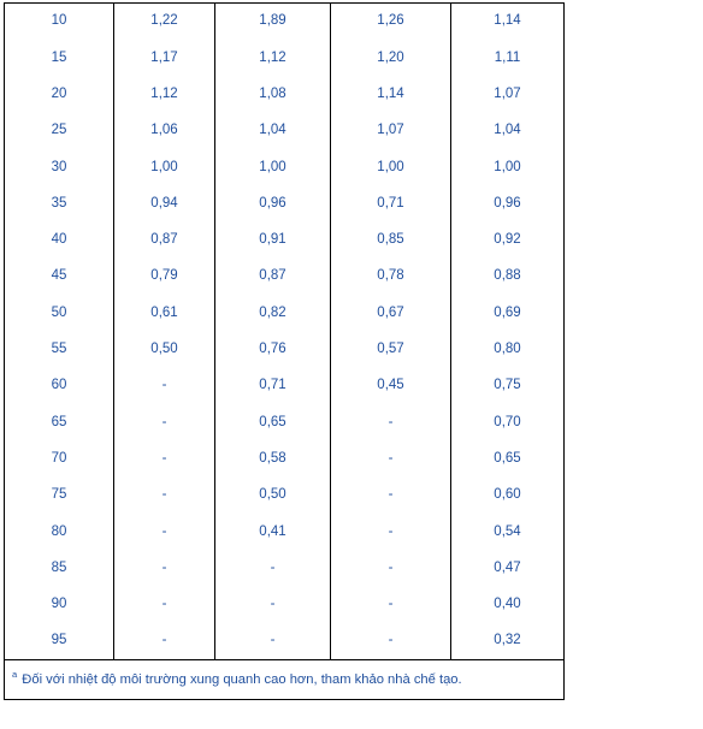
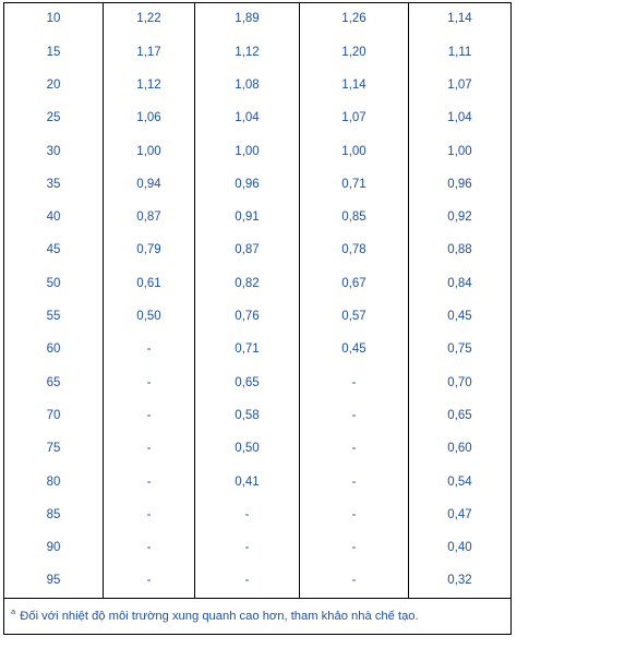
  10	1,22	1,89	1,26	1,14
  15	1,17	1,12	1,20	1,11
  20	1,12	1,08	1,14	1,07
  25	1,06	1,04	1,07	1,04
  30	1,00	1,00	1,00	1,00
  35	0,94	0,96	0,71	0,96
  40	0,87	0,91	0,85	0,92
  45	0,79	0,87	0,78	0,88
- 50	0,61	0,82	0,67	0,69
+ 50	0,61	0,82	0,67	0,84
- 55	0,50	0,76	0,57	0,80
+ 55	0,50	0,76	0,57	0,45
  60	-	0,71	0,45	0,75
  65	-	0,65	-	0,70
  70	-	0,58	-	0,65
  75	-	0,50	-	0,60
  80	-	0,41	-	0,54
  85	-	-	-	0,47
  90	-	-	-	0,40
  95	-	-	-	0,32
  a Đối với nhiệt độ môi trường xung quanh cao hơn, tham khảo nhà chế tạo.
